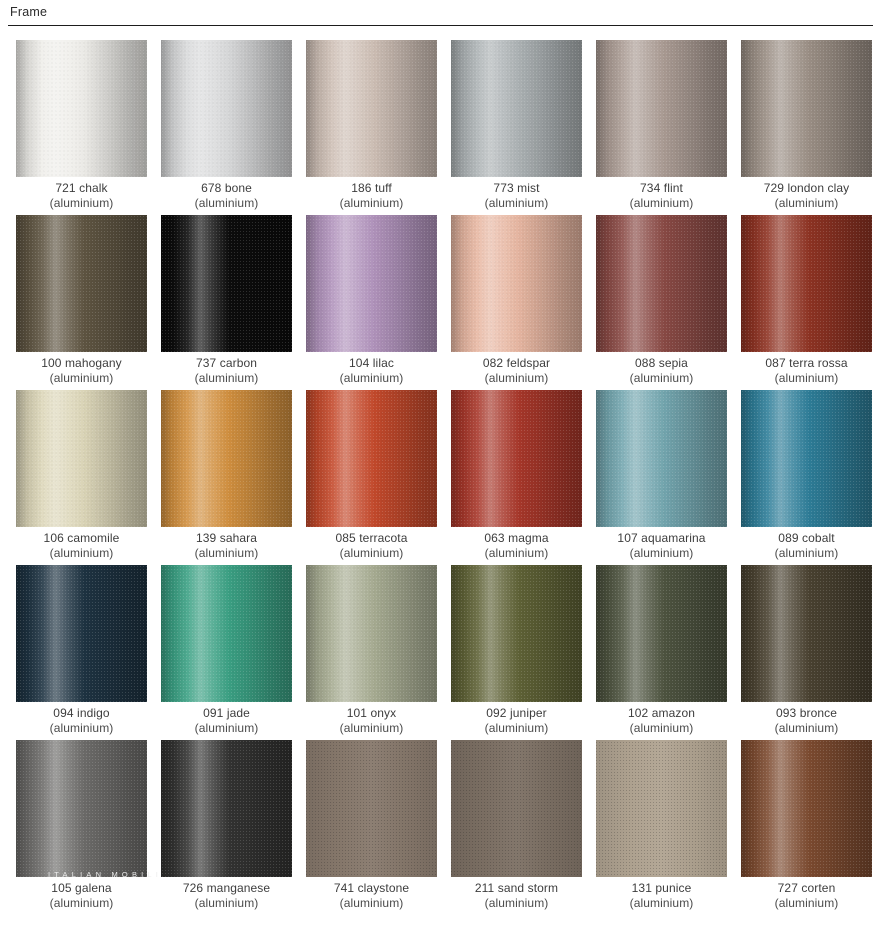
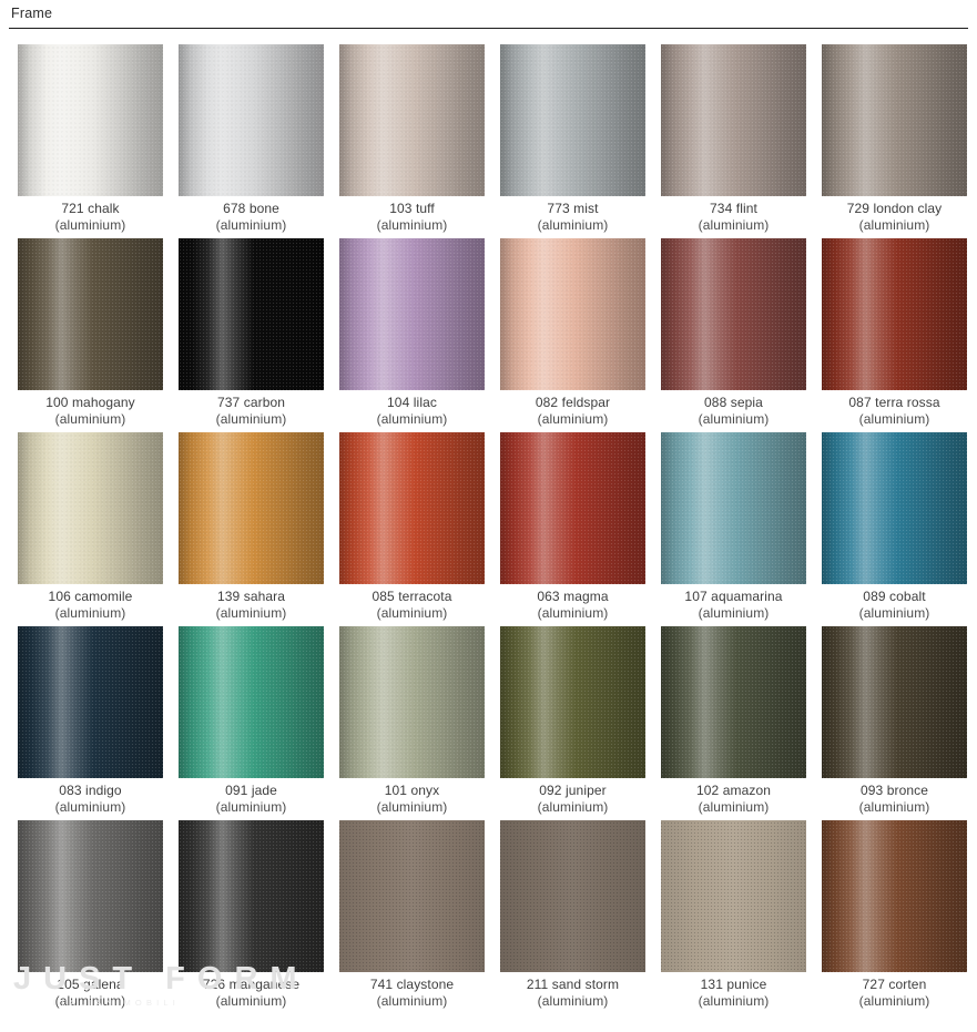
  Frame
  721 chalk
  (aluminium)
  678 bone
  (aluminium)
- 186 tuff
+ 103 tuff
  (aluminium)
  773 mist
  (aluminium)
  734 flint
  (aluminium)
  729 london clay
  (aluminium)
  100 mahogany
  (aluminium)
  737 carbon
  (aluminium)
  104 lilac
  (aluminium)
  082 feldspar
  (aluminium)
  088 sepia
  (aluminium)
  087 terra rossa
  (aluminium)
  106 camomile
  (aluminium)
  139 sahara
  (aluminium)
  085 terracota
  (aluminium)
  063 magma
  (aluminium)
  107 aquamarina
  (aluminium)
  089 cobalt
  (aluminium)
- 094 indigo
+ 083 indigo
  (aluminium)
  091 jade
  (aluminium)
  101 onyx
  (aluminium)
  092 juniper
  (aluminium)
  102 amazon
  (aluminium)
  093 bronce
  (aluminium)
  105 galena
  (aluminium)
  726 manganese
  (aluminium)
  741 claystone
  (aluminium)
  211 sand storm
  (aluminium)
  131 punice
  (aluminium)
  727 corten
  (aluminium)
+ JUST FORM
  ITALIAN MOBILI
